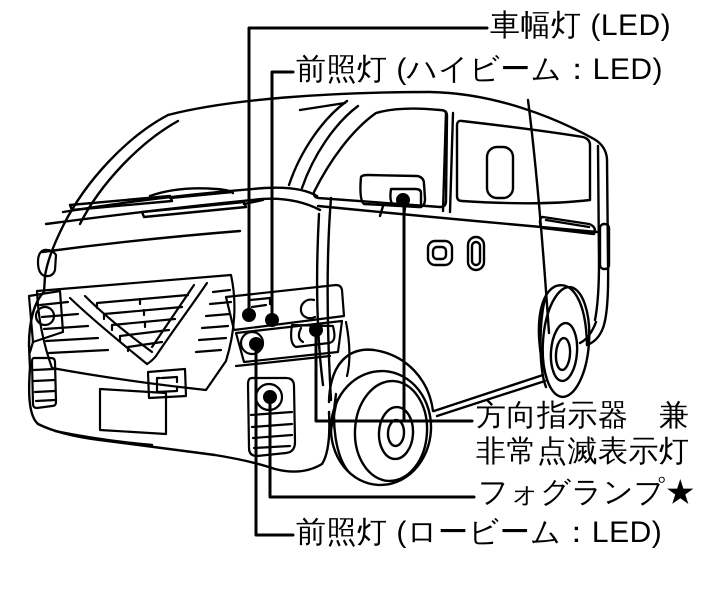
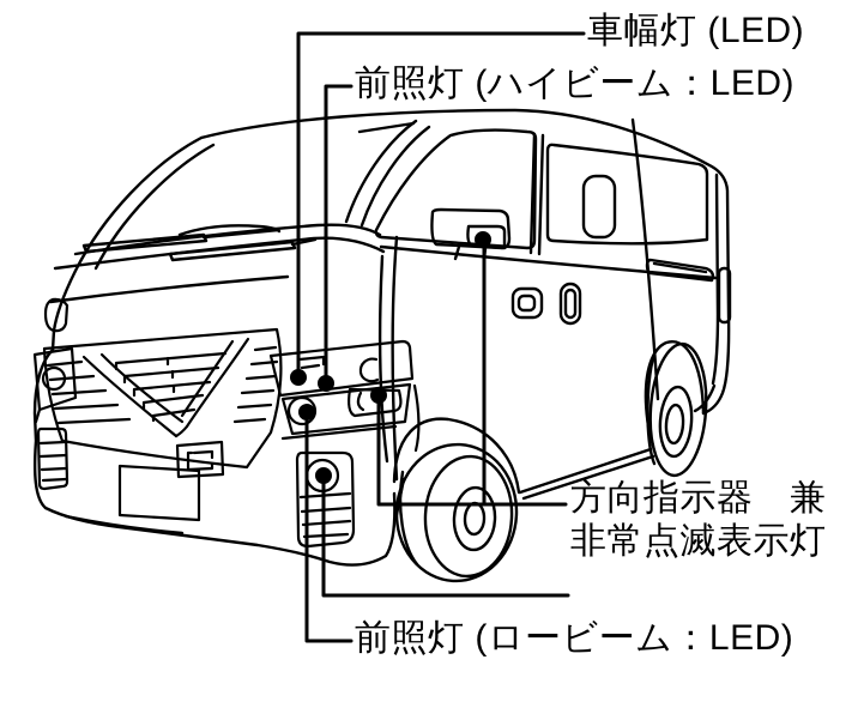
  車幅灯 (LED)
  前照灯 (ハイビーム：LED)
  方向指示器 兼
  非常点滅表示灯
- フォグランプ★
  前照灯 (ロービーム：LED)
